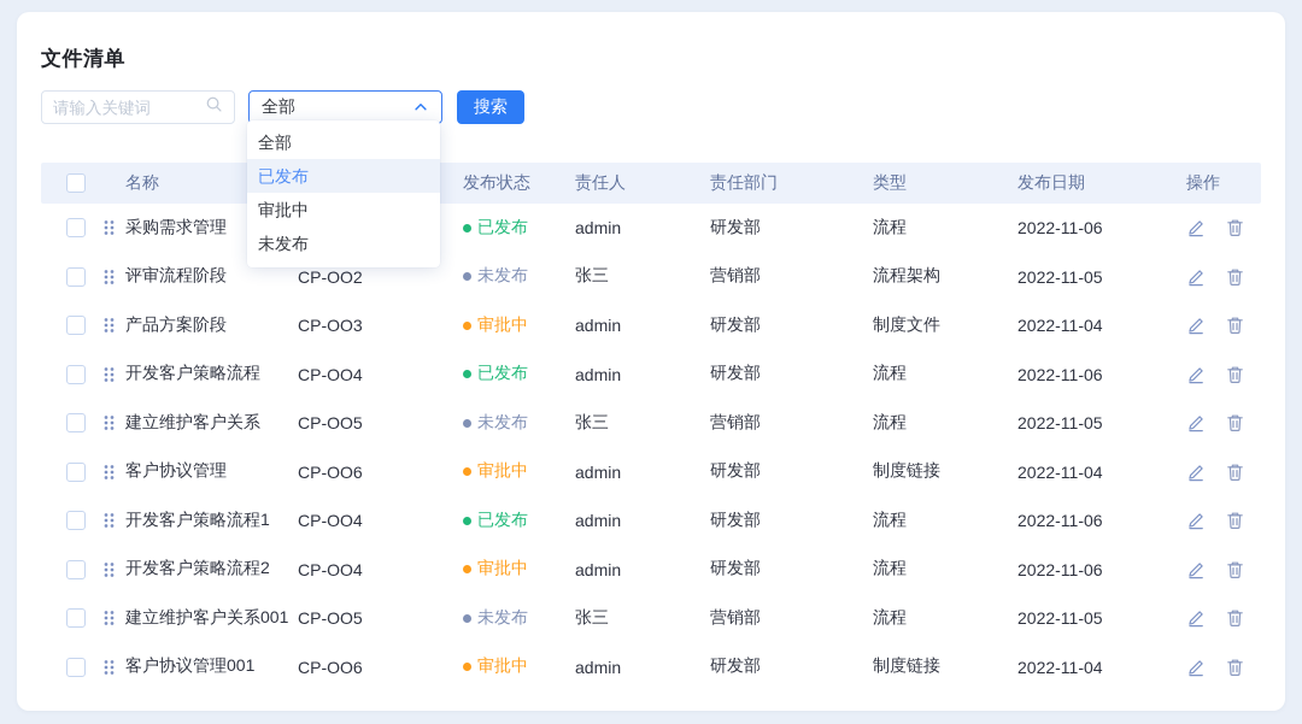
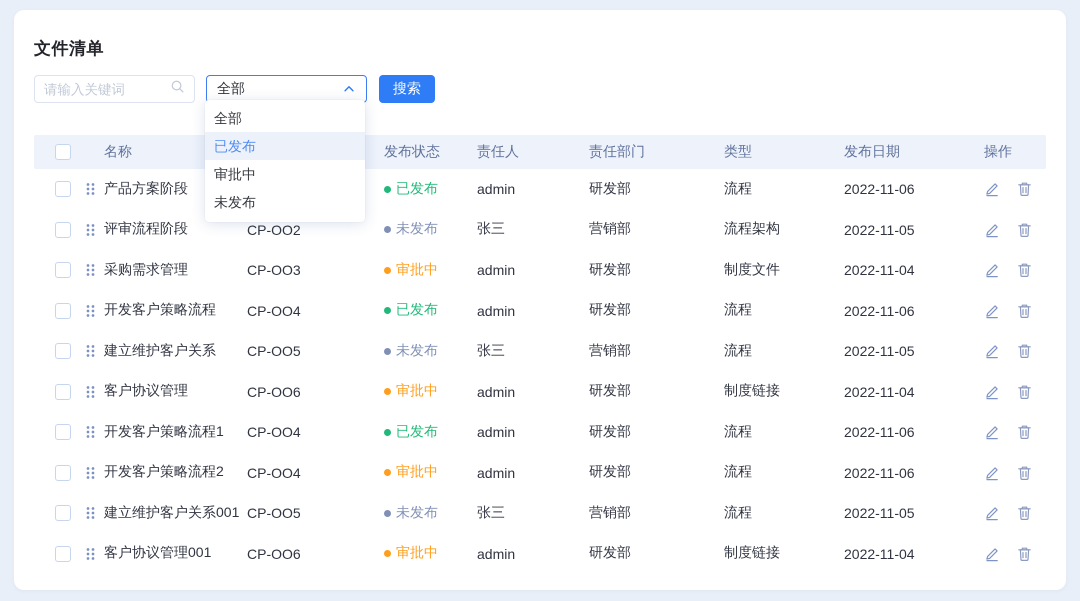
  文件清单
  请输入关键词
  全部
  搜索
  名称
  发布状态
  责任人
  责任部门
  类型
  发布日期
  操作
- 采购需求管理
+ 产品方案阶段
  已发布
  admin
  研发部
  流程
  2022-11-06
  评审流程阶段
  CP-OO2
  未发布
  张三
  营销部
  流程架构
  2022-11-05
- 产品方案阶段
+ 采购需求管理
  CP-OO3
  审批中
  admin
  研发部
  制度文件
  2022-11-04
  开发客户策略流程
  CP-OO4
  已发布
  admin
  研发部
  流程
  2022-11-06
  建立维护客户关系
  CP-OO5
  未发布
  张三
  营销部
  流程
  2022-11-05
  客户协议管理
  CP-OO6
  审批中
  admin
  研发部
  制度链接
  2022-11-04
  开发客户策略流程1
  CP-OO4
  已发布
  admin
  研发部
  流程
  2022-11-06
  开发客户策略流程2
  CP-OO4
  审批中
  admin
  研发部
  流程
  2022-11-06
  建立维护客户关系001
  CP-OO5
  未发布
  张三
  营销部
  流程
  2022-11-05
  客户协议管理001
  CP-OO6
  审批中
  admin
  研发部
  制度链接
  2022-11-04
  全部
  已发布
  审批中
  未发布
